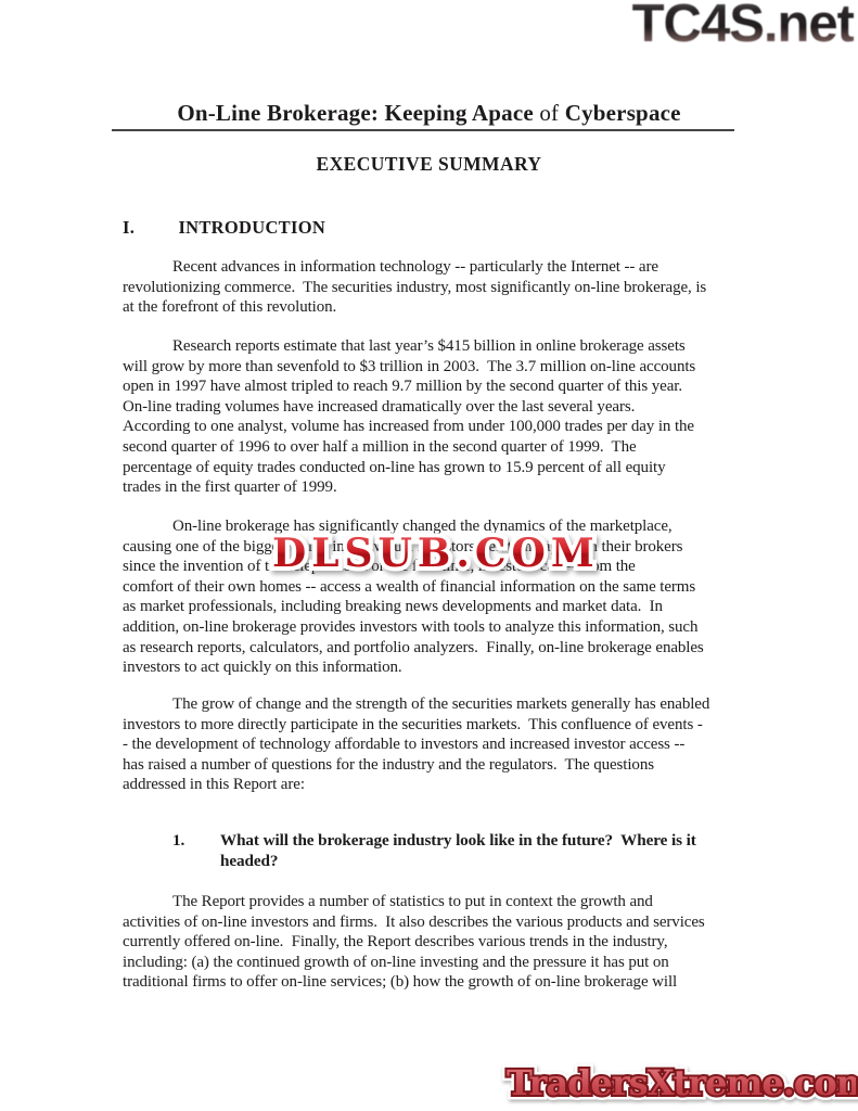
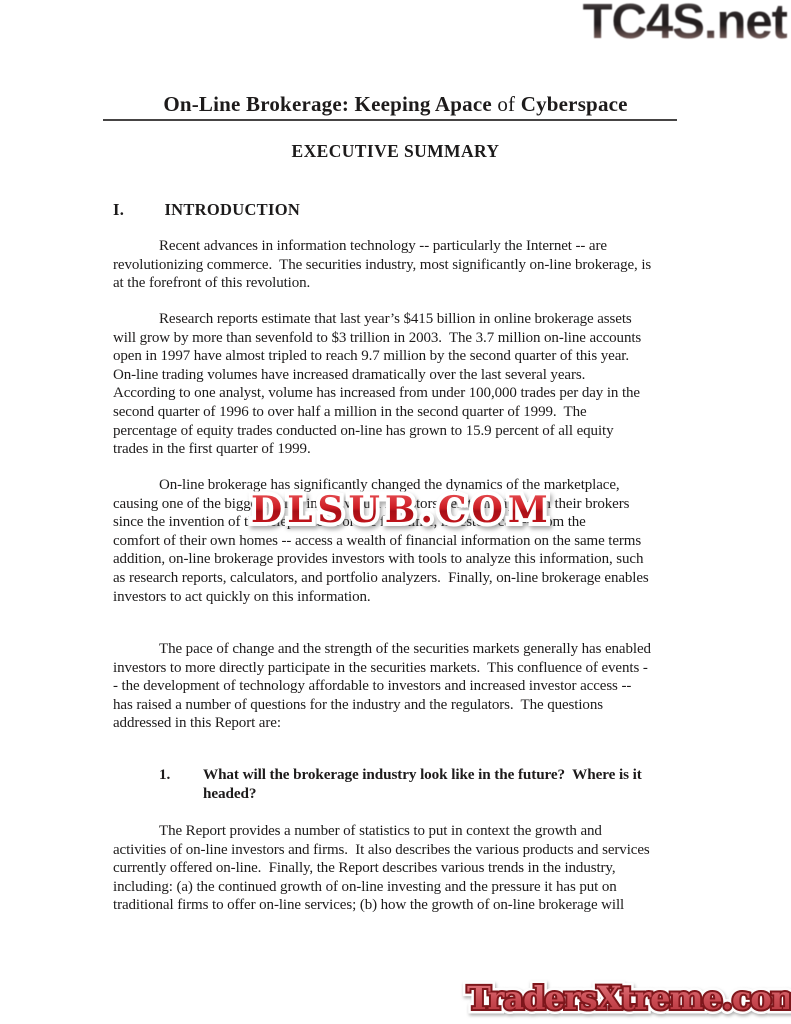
  TC4S.net
  On-Line Brokerage: Keeping Apace of Cyberspace
  EXECUTIVE SUMMARY
  I. INTRODUCTION
  Recent advances in information technology -- particularly the Internet -- are
  revolutionizing commerce. The securities industry, most significantly on-line brokerage, is
  at the forefront of this revolution.
  Research reports estimate that last year’s $415 billion in online brokerage assets
  will grow by more than sevenfold to $3 trillion in 2003. The 3.7 million on-line accounts
  open in 1997 have almost tripled to reach 9.7 million by the second quarter of this year.
  On-line trading volumes have increased dramatically over the last several years.
  According to one analyst, volume has increased from under 100,000 trades per day in the
  second quarter of 1996 to over half a million in the second quarter of 1999. The
  percentage of equity trades conducted on-line has grown to 15.9 percent of all equity
  trades in the first quarter of 1999.
  comfort of their own homes -- access a wealth of financial information on the same terms
- as market professionals, including breaking news developments and market data. In
  addition, on-line brokerage provides investors with tools to analyze this information, such
  as research reports, calculators, and portfolio analyzers. Finally, on-line brokerage enables
  investors to act quickly on this information.
- The grow of change and the strength of the securities markets generally has enabled
+ The pace of change and the strength of the securities markets generally has enabled
  investors to more directly participate in the securities markets. This confluence of events -
  - the development of technology affordable to investors and increased investor access --
  has raised a number of questions for the industry and the regulators. The questions
  addressed in this Report are:
  1.
  What will the brokerage industry look like in the future? Where is it
  headed?
  The Report provides a number of statistics to put in context the growth and
  activities of on-line investors and firms. It also describes the various products and services
  currently offered on-line. Finally, the Report describes various trends in the industry,
  including: (a) the continued growth of on-line investing and the pressure it has put on
  traditional firms to offer on-line services; (b) how the growth of on-line brokerage will
  DLSUB.COM
  TradersXtreme.com
